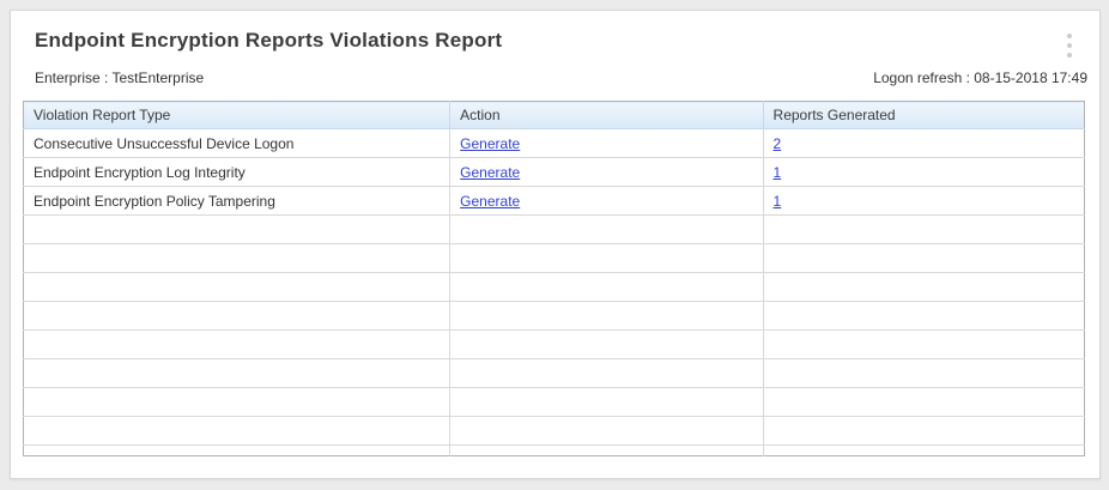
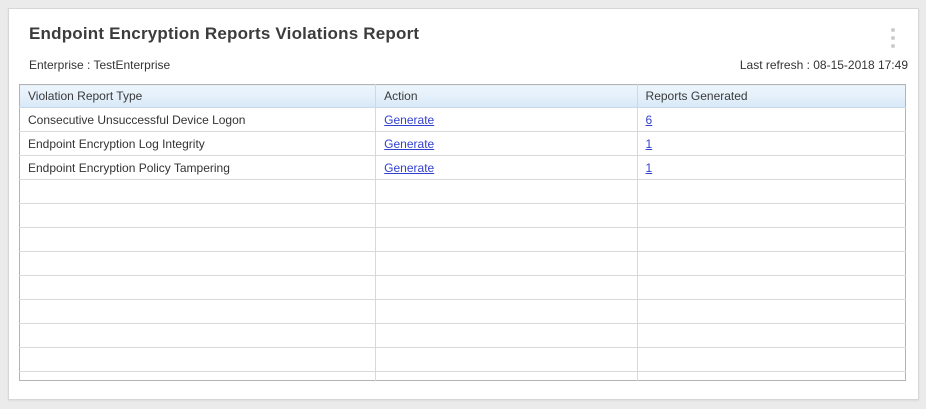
  Endpoint Encryption Reports Violations Report
  Enterprise : TestEnterprise
- Logon refresh : 08-15-2018 17:49
+ Last refresh : 08-15-2018 17:49
  Violation Report Type	Action	Reports Generated
- Consecutive Unsuccessful Device Logon	Generate	2
+ Consecutive Unsuccessful Device Logon	Generate	6
  Endpoint Encryption Log Integrity	Generate	1
  Endpoint Encryption Policy Tampering	Generate	1
